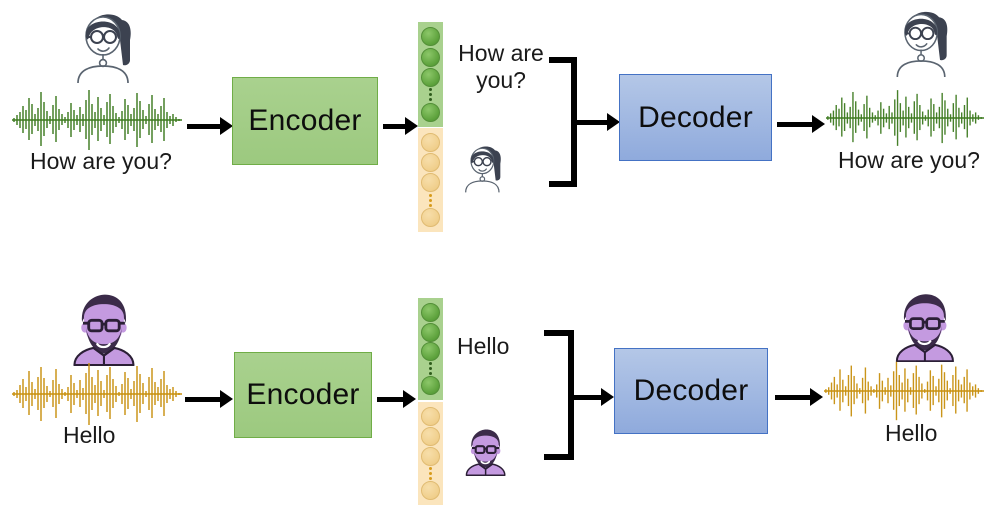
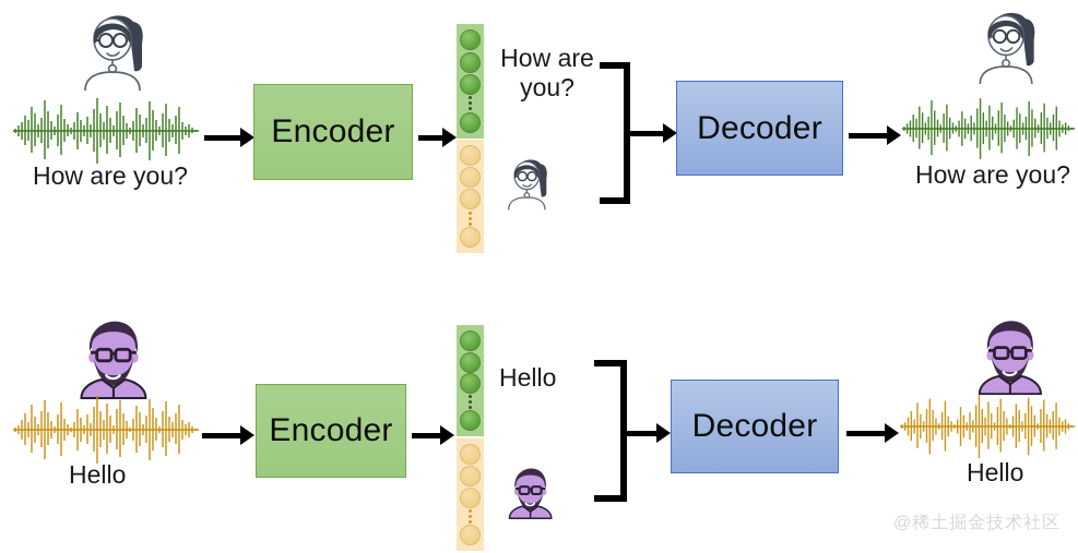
  How are you?
  Encoder
  How are you?
  Decoder
  How are you?
  Hello
  Encoder
  Hello
  Decoder
  Hello
+ @稀土掘金技术社区
